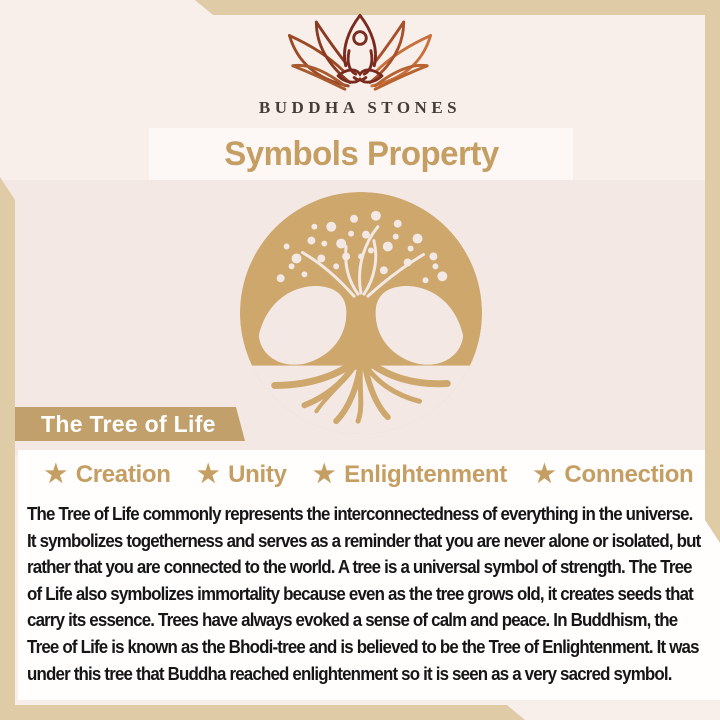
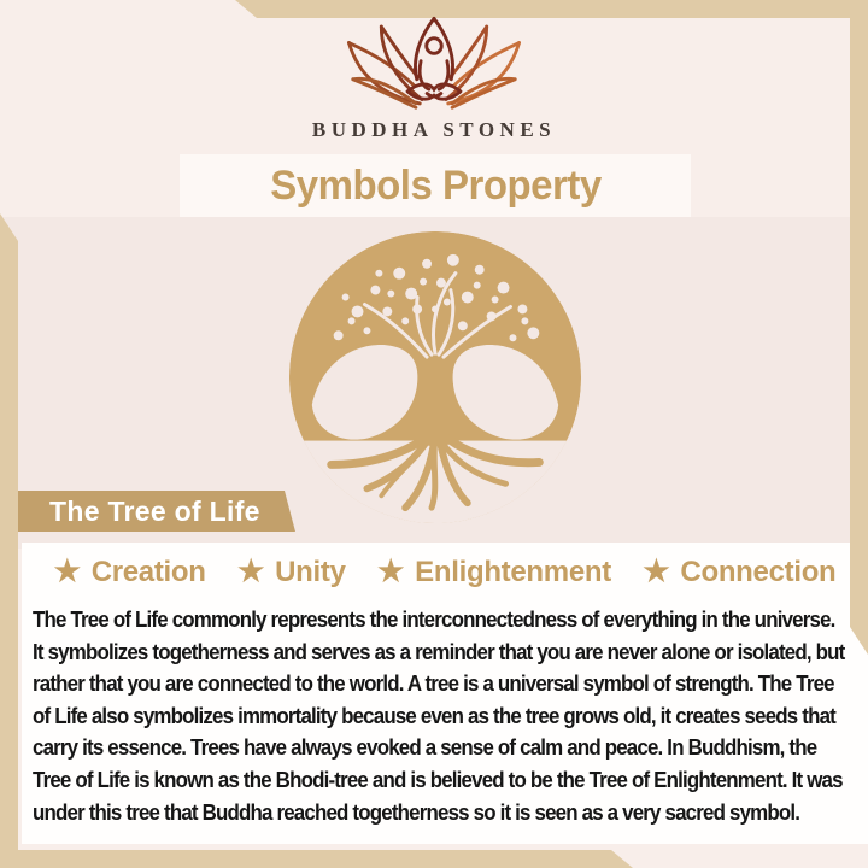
  BUDDHA STONES
  Symbols Property
  The Tree of Life
  ★ Creation ★ Unity ★ Enlightenment ★ Connection
- The Tree of Life commonly represents the interconnectedness of everything in the universe. It symbolizes togetherness and serves as a reminder that you are never alone or isolated, but rather that you are connected to the world. A tree is a universal symbol of strength. The Tree of Life also symbolizes immortality because even as the tree grows old, it creates seeds that carry its essence. Trees have always evoked a sense of calm and peace. In Buddhism, the Tree of Life is known as the Bhodi-tree and is believed to be the Tree of Enlightenment. It was under this tree that Buddha reached enlightenment so it is seen as a very sacred symbol.
+ The Tree of Life commonly represents the interconnectedness of everything in the universe. It symbolizes togetherness and serves as a reminder that you are never alone or isolated, but rather that you are connected to the world. A tree is a universal symbol of strength. The Tree of Life also symbolizes immortality because even as the tree grows old, it creates seeds that carry its essence. Trees have always evoked a sense of calm and peace. In Buddhism, the Tree of Life is known as the Bhodi-tree and is believed to be the Tree of Enlightenment. It was under this tree that Buddha reached togetherness so it is seen as a very sacred symbol.
